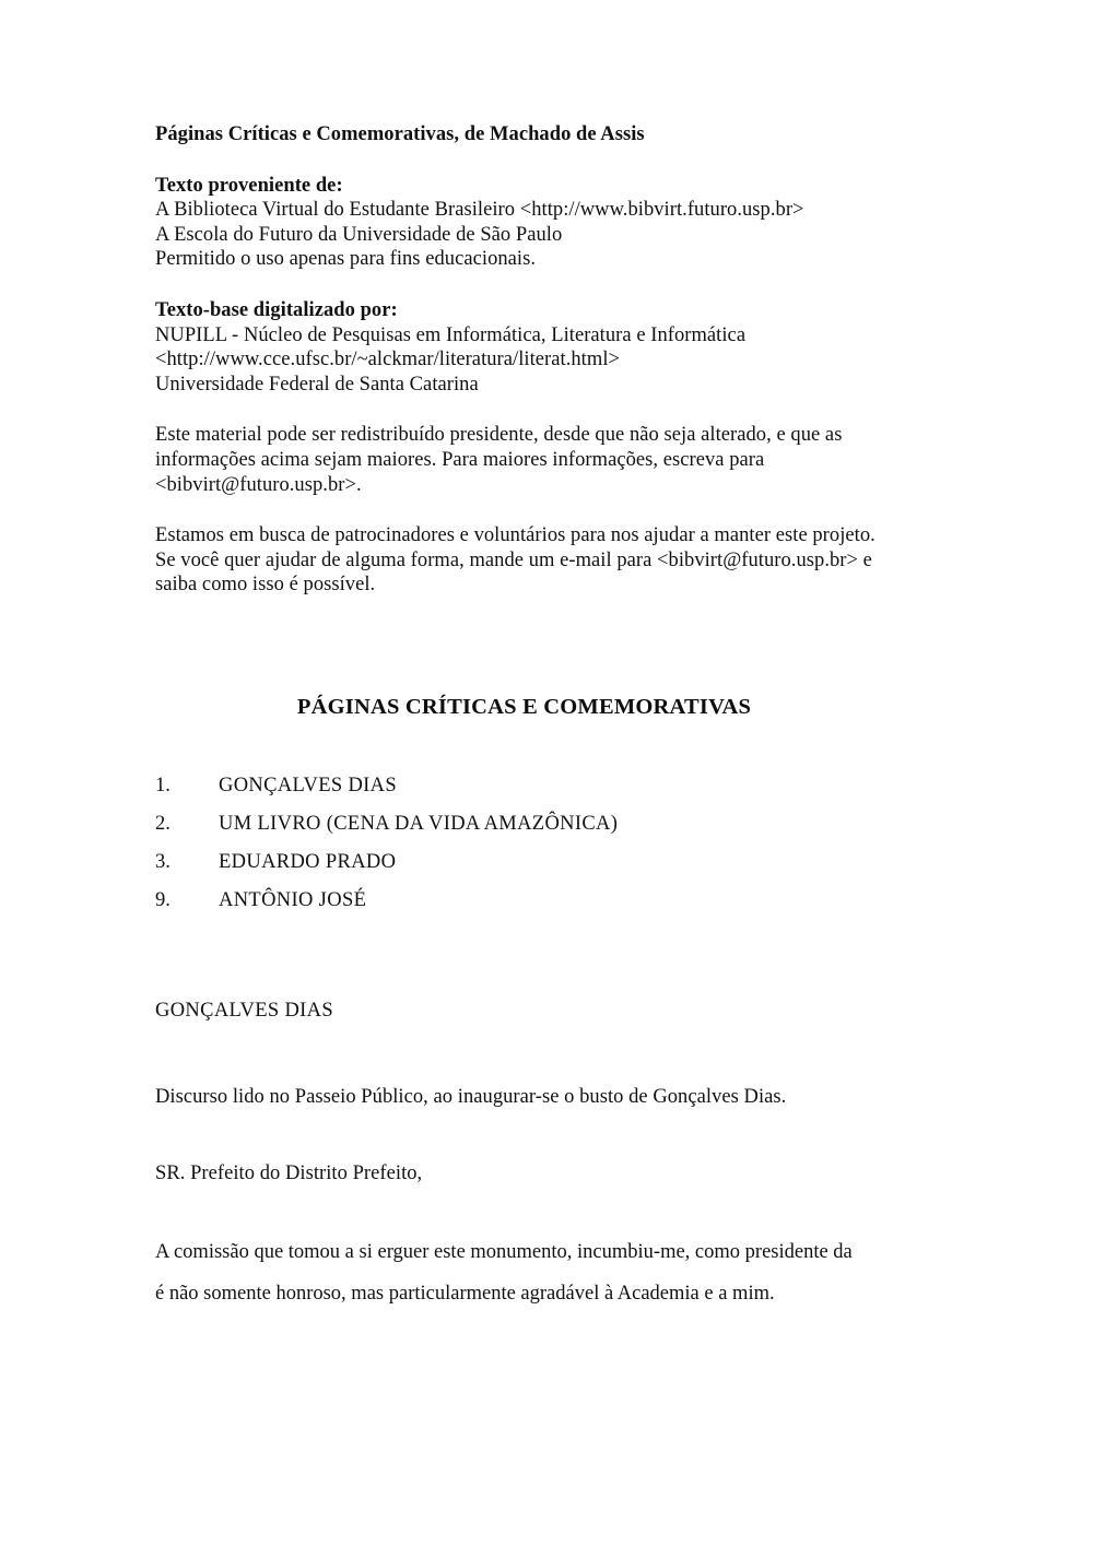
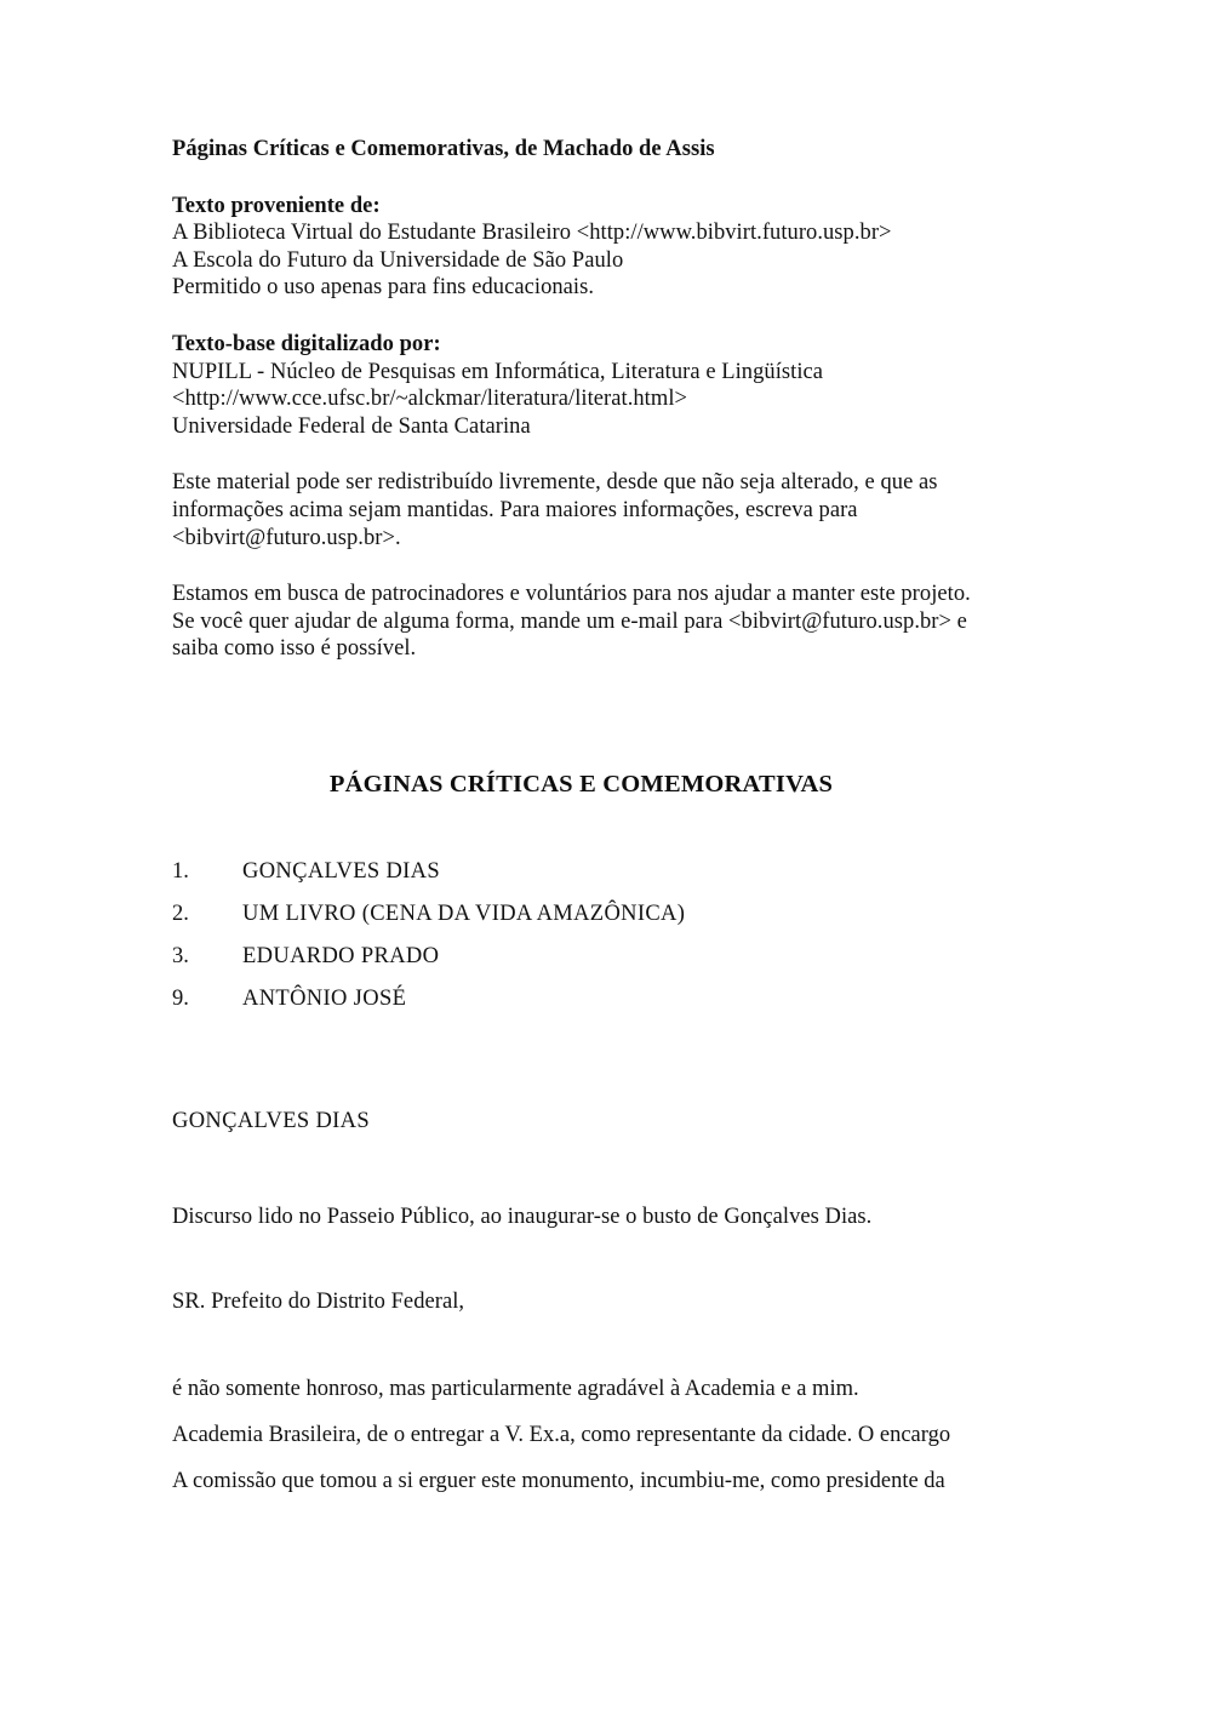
  Páginas Críticas e Comemorativas, de Machado de Assis
  Texto proveniente de:
  A Biblioteca Virtual do Estudante Brasileiro <http://www.bibvirt.futuro.usp.br>
  A Escola do Futuro da Universidade de São Paulo
  Permitido o uso apenas para fins educacionais.
  Texto-base digitalizado por:
- NUPILL - Núcleo de Pesquisas em Informática, Literatura e Informática
+ NUPILL - Núcleo de Pesquisas em Informática, Literatura e Lingüística
  <http://www.cce.ufsc.br/~alckmar/literatura/literat.html>
  Universidade Federal de Santa Catarina
- Este material pode ser redistribuído presidente, desde que não seja alterado, e que as
+ Este material pode ser redistribuído livremente, desde que não seja alterado, e que as
- informações acima sejam maiores. Para maiores informações, escreva para
+ informações acima sejam mantidas. Para maiores informações, escreva para
  <bibvirt@futuro.usp.br>.
  Estamos em busca de patrocinadores e voluntários para nos ajudar a manter este projeto.
  Se você quer ajudar de alguma forma, mande um e-mail para <bibvirt@futuro.usp.br> e
  saiba como isso é possível.
  PÁGINAS CRÍTICAS E COMEMORATIVAS
  1.
  GONÇALVES DIAS
  2.
  UM LIVRO (CENA DA VIDA AMAZÔNICA)
  3.
  EDUARDO PRADO
  9.
  ANTÔNIO JOSÉ
  GONÇALVES DIAS
  Discurso lido no Passeio Público, ao inaugurar-se o busto de Gonçalves Dias.
- SR. Prefeito do Distrito Prefeito,
+ SR. Prefeito do Distrito Federal,
- A comissão que tomou a si erguer este monumento, incumbiu-me, como presidente da
+ é não somente honroso, mas particularmente agradável à Academia e a mim.
+ Academia Brasileira, de o entregar a V. Ex.a, como representante da cidade. O encargo
- é não somente honroso, mas particularmente agradável à Academia e a mim.
+ A comissão que tomou a si erguer este monumento, incumbiu-me, como presidente da
